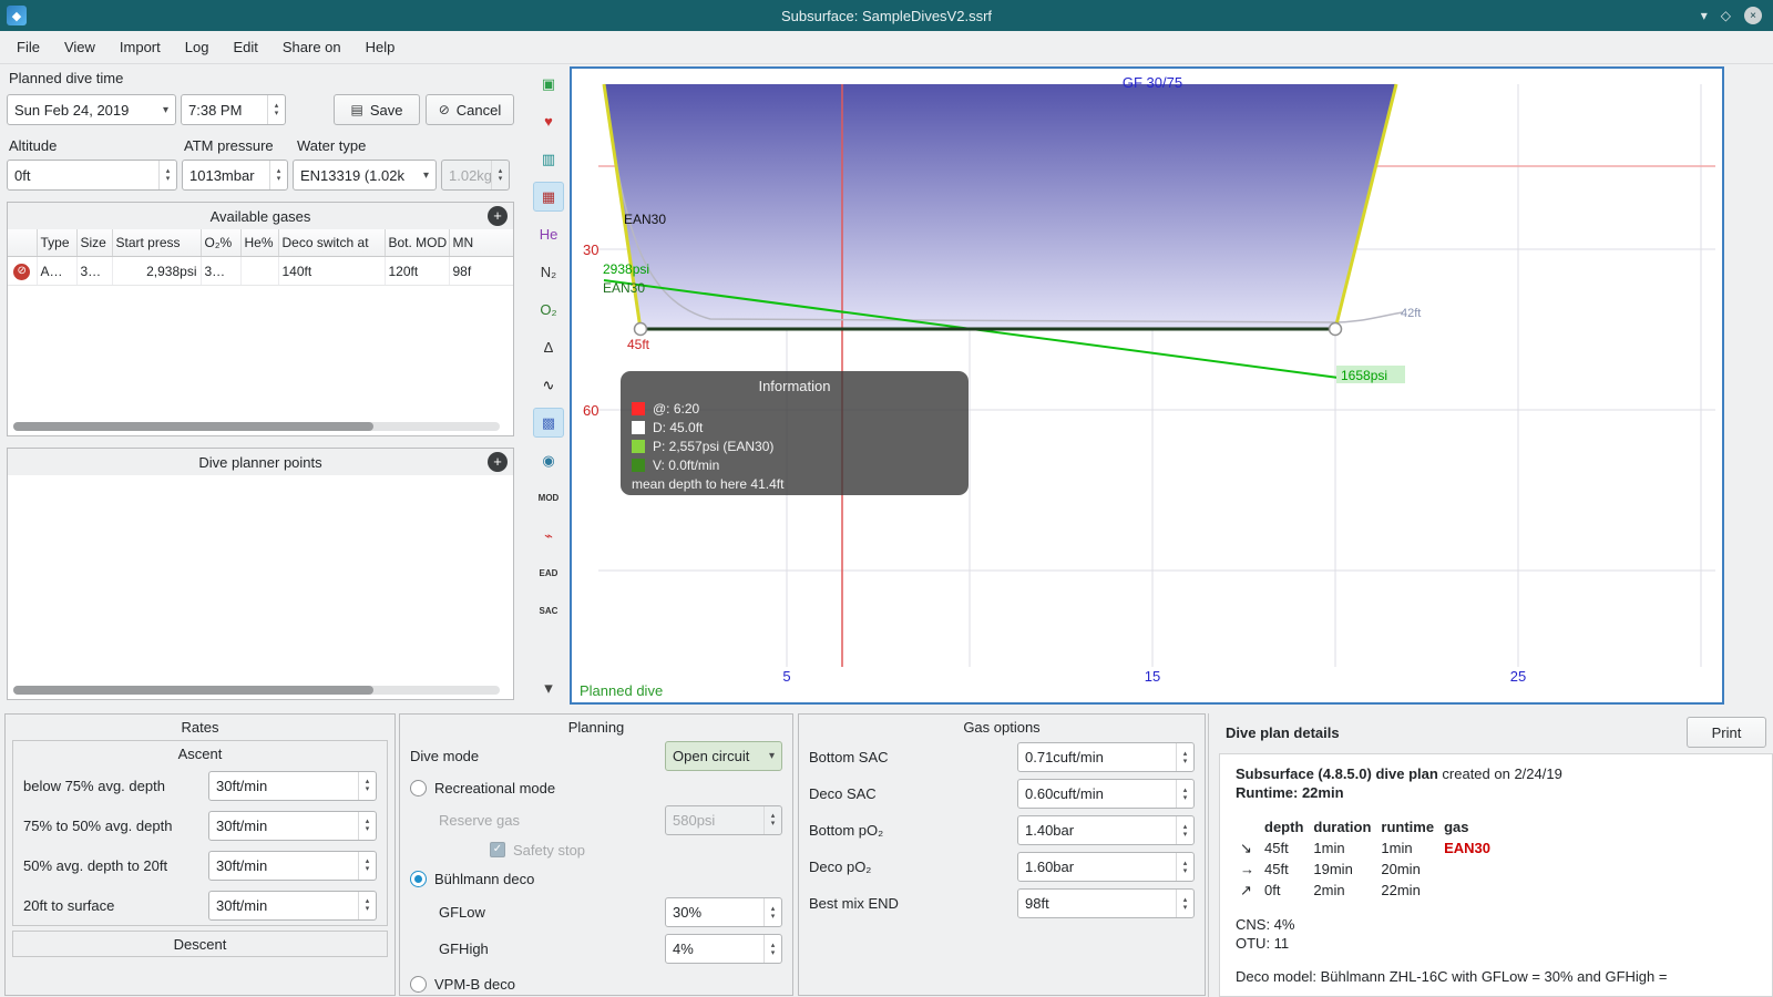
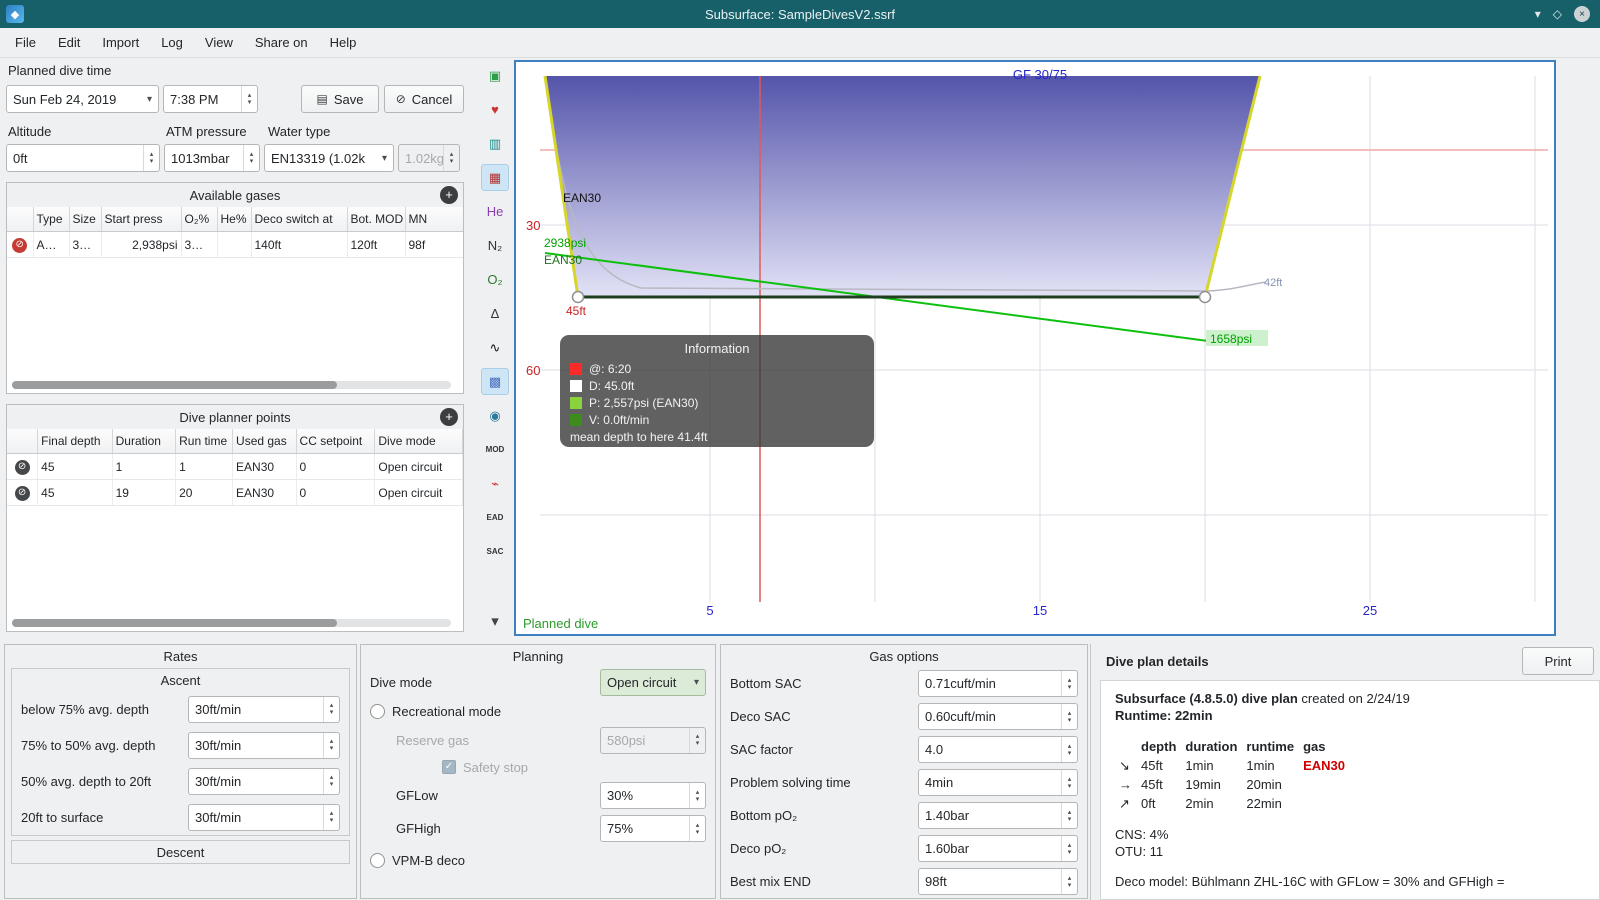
  ◆
  Subsurface: SampleDivesV2.ssrf
  ▾
  ◇
  ×
  File
- View
+ Edit
  Import
  Log
- Edit
+ View
  Share on
  Help
  Planned dive time
  Sun Feb 24, 2019
  ▾
  7:38 PM
  ▤
  Save
  ⊘
  Cancel
  Altitude
  ATM pressure
  Water type
  0ft
  1013mbar
  EN13319 (1.02k
  ▾
  1.02kg
  Available gases
  +
  	Type	Size	Start press	O₂%	He%	Deco switch at	Bot. MOD	MN
  ⊘	A…	3…	2,938psi	3…		140ft	120ft	98f
  Dive planner points
  +
+ 	Final depth	Duration	Run time	Used gas	CC setpoint	Dive mode
+ ⊘	45	1	1	EAN30	0	Open circuit
+ ⊘	45	19	20	EAN30	0	Open circuit
  ▣
  ♥
  ▥
  ▦
  He
  N₂
  O₂
  Δ
  ∿
  ▩
  ◉
  MOD
  ⌁
  EAD
  SAC
  ▾
  GF 30/75
  30
  60
  5
  15
  25
  EAN30
  2938psi
  EAN30
  45ft
  1658psi
  42ft
  Information
  @: 6:20
  D: 45.0ft
  P: 2,557psi (EAN30)
  V: 0.0ft/min
  mean depth to here 41.4ft
  Planned dive
  Rates
  Ascent
  below 75% avg. depth
  30ft/min
  75% to 50% avg. depth
  30ft/min
  50% avg. depth to 20ft
  30ft/min
  20ft to surface
  30ft/min
  Descent
  Planning
  Dive mode
  Open circuit
  ▾
  Recreational mode
  Reserve gas
  580psi
  ✓
  Safety stop
- Bühlmann deco
  GFLow
  30%
  GFHigh
- 4%
+ 75%
  VPM-B deco
  Gas options
  Bottom SAC
  0.71cuft/min
  Deco SAC
  0.60cuft/min
+ SAC factor
+ 4.0
+ Problem solving time
+ 4min
  Bottom pO₂
  1.40bar
  Deco pO₂
  1.60bar
  Best mix END
  98ft
  Dive plan details
  Print
  Subsurface (4.8.5.0) dive plan created on 2/24/19
  Runtime: 22min
  	depth	duration	runtime	gas
  ↘	45ft	1min	1min	EAN30
  →	45ft	19min	20min
  ↗	0ft	2min	22min
  CNS: 4%
  OTU: 11
  Deco model: Bühlmann ZHL-16C with GFLow = 30% and GFHigh =
